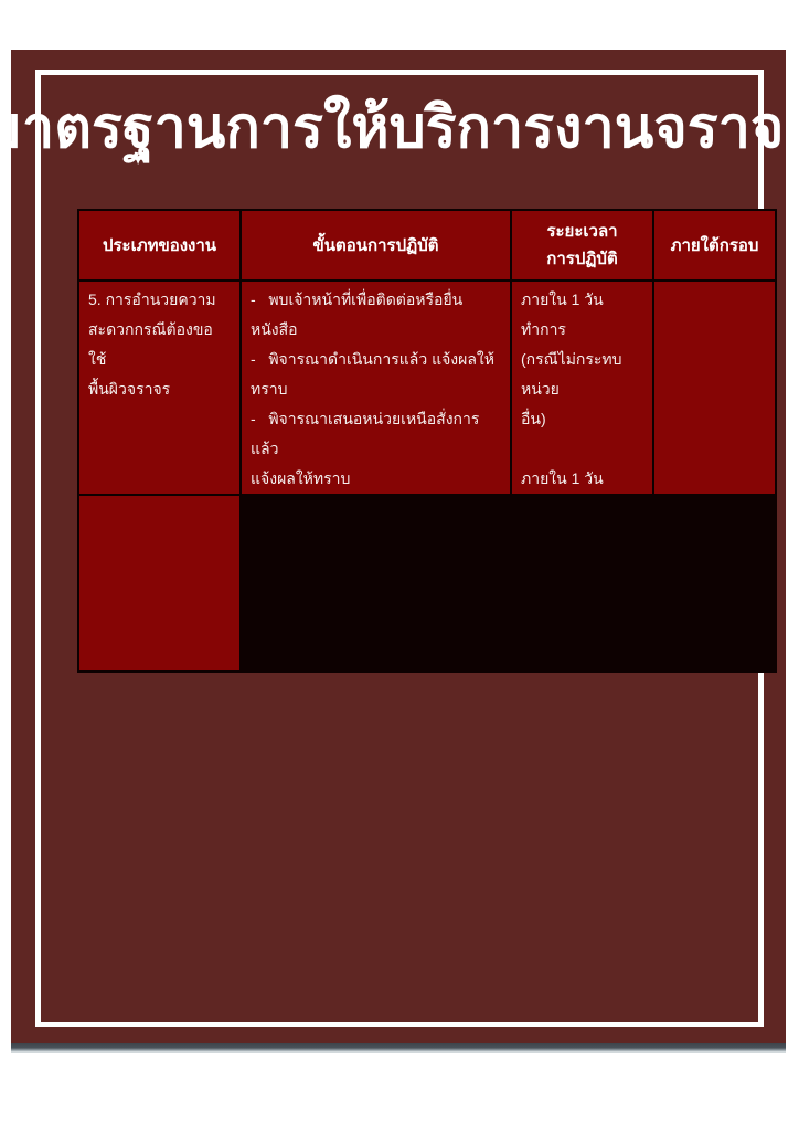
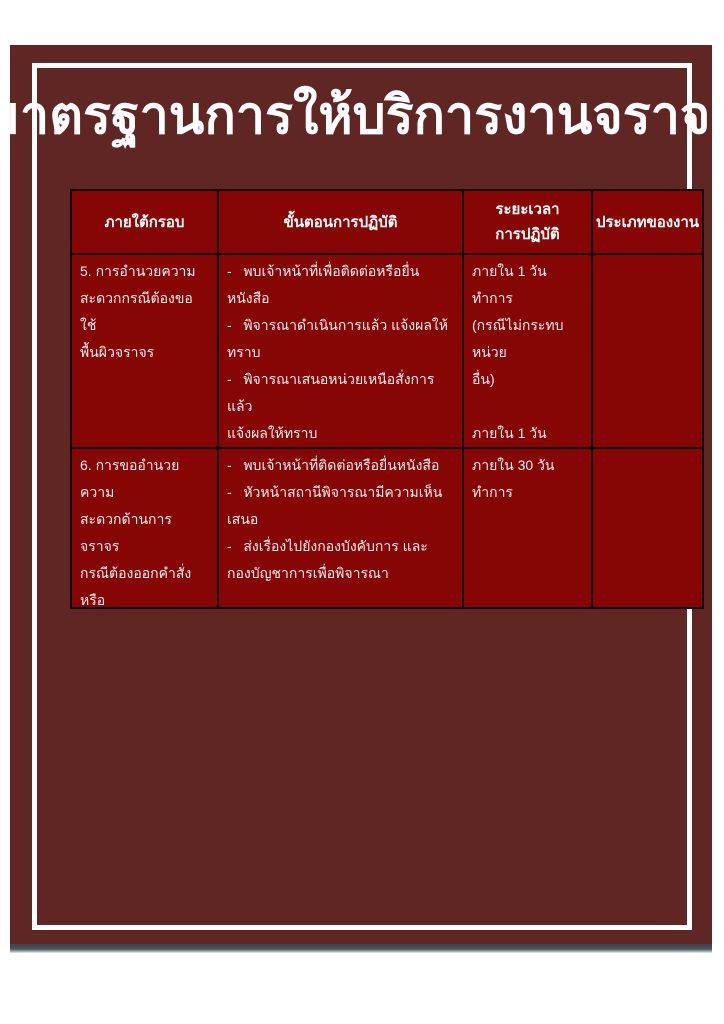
  มาตรฐานการให้บริการงานจราจ
- ประเภทของงาน
+ ภายใต้กรอบ
  ขั้นตอนการปฏิบัติ
  ระยะเวลา
  การปฏิบัติ
- ภายใต้กรอบ
+ ประเภทของงาน
  5. การอำนวยความ
  สะดวกกรณีต้องขอใช้
  พื้นผิวจราจร
  - พบเจ้าหน้าที่เพื่อติดต่อหรือยื่นหนังสือ
  - พิจารณาดำเนินการแล้ว แจ้งผลให้ทราบ
  - พิจารณาเสนอหน่วยเหนือสั่งการแล้ว
  แจ้งผลให้ทราบ
  ภายใน 1 วันทำการ
  (กรณีไม่กระทบหน่วย
  อื่น)
+ 6. การขออำนวยความ
+ สะดวกด้านการจราจร
+ กรณีต้องออกคำสั่งหรือ
+ - พบเจ้าหน้าที่ติดต่อหรือยื่นหนังสือ
+ - หัวหน้าสถานีพิจารณามีความเห็นเสนอ
+ - ส่งเรื่องไปยังกองบังคับการ และ
+ กองบัญชาการเพื่อพิจารณา
+ ภายใน 30 วันทำการ
